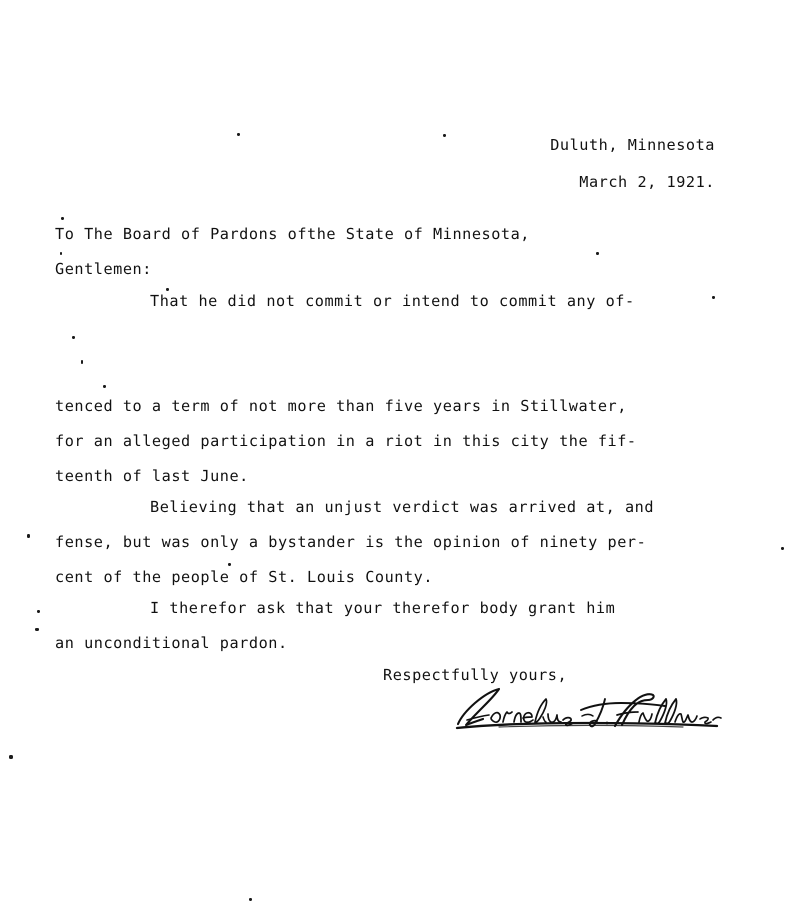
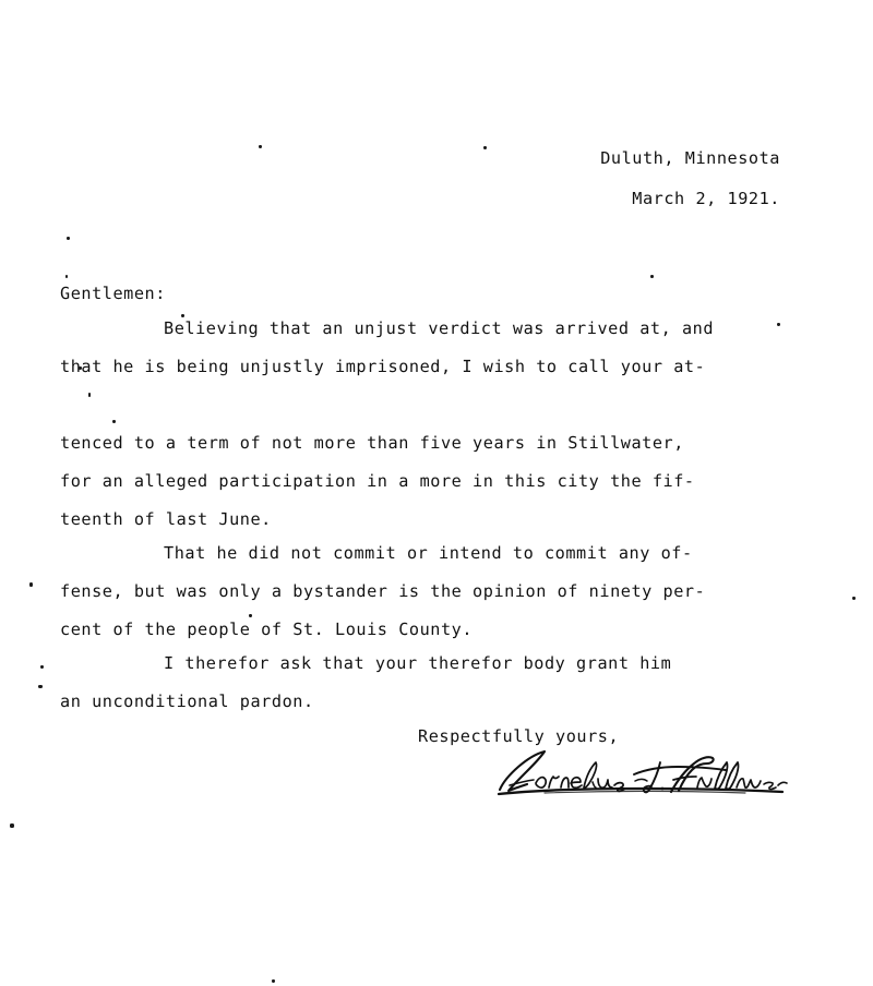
  Duluth, Minnesota
  March 2, 1921.
- To The Board of Pardons ofthe State of Minnesota,
  Gentlemen:
- That he did not commit or intend to commit any of-
+ Believing that an unjust verdict was arrived at, and
+ that he is being unjustly imprisoned, I wish to call your at-
  tenced to a term of not more than five years in Stillwater,
- for an alleged participation in a riot in this city the fif-
+ for an alleged participation in a more in this city the fif-
  teenth of last June.
- Believing that an unjust verdict was arrived at, and
+ That he did not commit or intend to commit any of-
  fense, but was only a bystander is the opinion of ninety per-
  cent of the people of St. Louis County.
  I therefor ask that your therefor body grant him
  an unconditional pardon.
  Respectfully yours,
